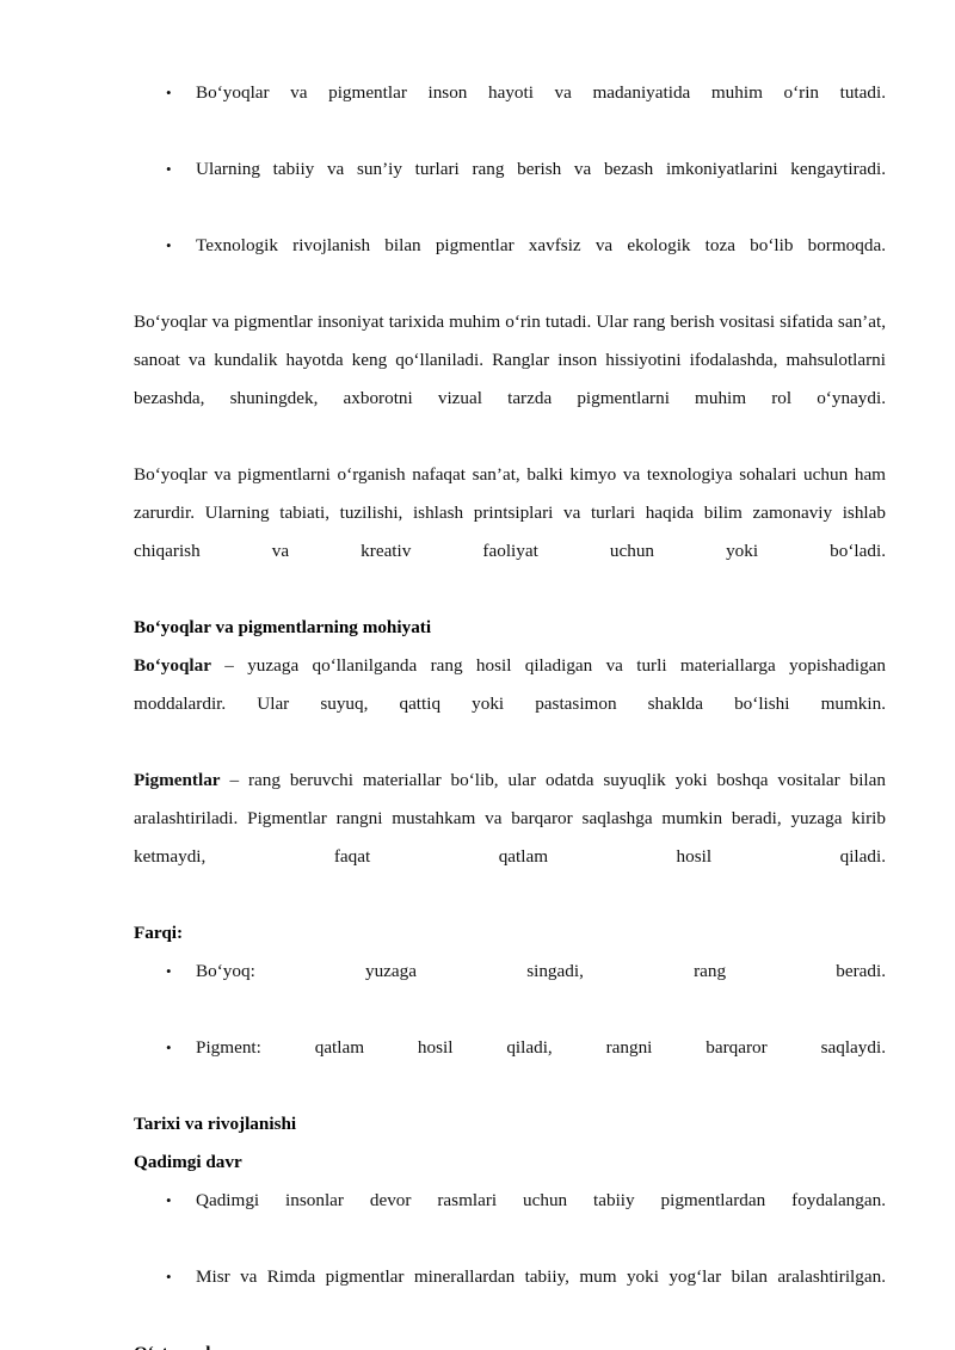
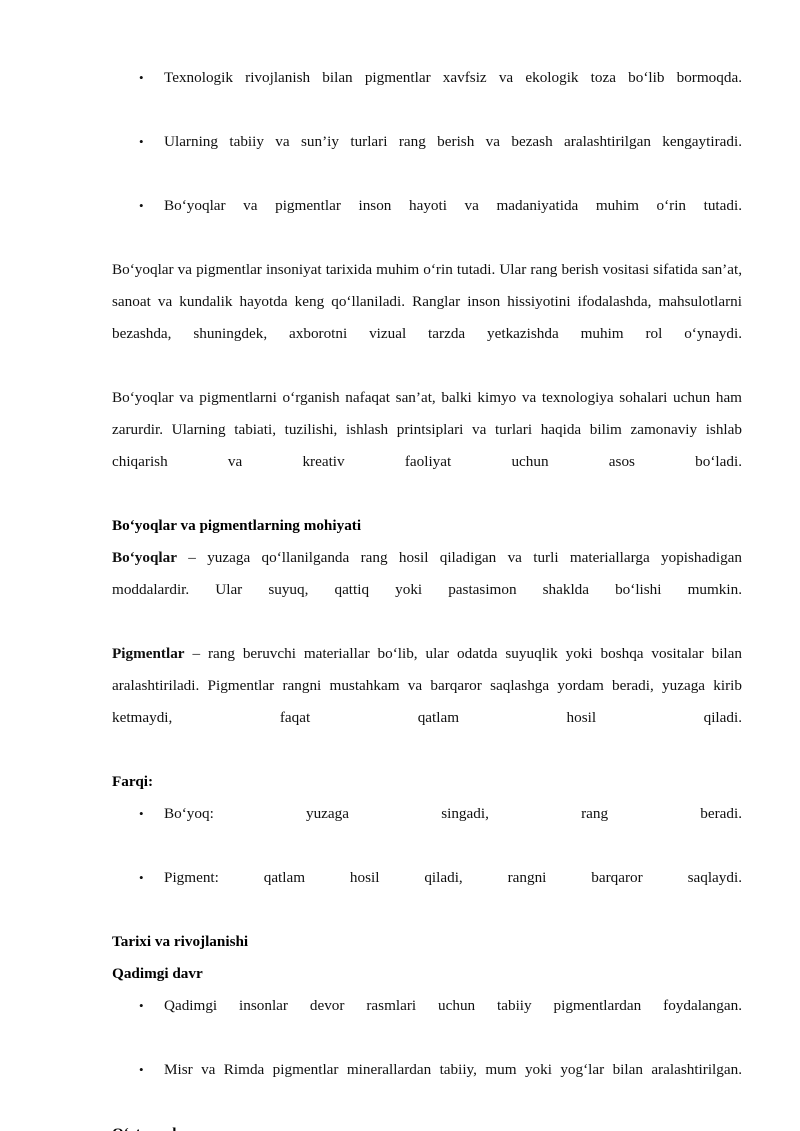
  •
- Boʻyoqlar va pigmentlar inson hayoti va madaniyatida muhim oʻrin tutadi.
+ Texnologik rivojlanish bilan pigmentlar xavfsiz va ekologik toza boʻlib bormoqda.
  •
- Ularning tabiiy va sun’iy turlari rang berish va bezash imkoniyatlarini kengaytiradi.
+ Ularning tabiiy va sun’iy turlari rang berish va bezash aralashtirilgan kengaytiradi.
  •
- Texnologik rivojlanish bilan pigmentlar xavfsiz va ekologik toza boʻlib bormoqda.
+ Boʻyoqlar va pigmentlar inson hayoti va madaniyatida muhim oʻrin tutadi.
- Boʻyoqlar va pigmentlar insoniyat tarixida muhim oʻrin tutadi. Ular rang berish vositasi sifatida san’at, sanoat va kundalik hayotda keng qoʻllaniladi. Ranglar inson hissiyotini ifodalashda, mahsulotlarni bezashda, shuningdek, axborotni vizual tarzda pigmentlarni muhim rol oʻynaydi.
+ Boʻyoqlar va pigmentlar insoniyat tarixida muhim oʻrin tutadi. Ular rang berish vositasi sifatida san’at, sanoat va kundalik hayotda keng qoʻllaniladi. Ranglar inson hissiyotini ifodalashda, mahsulotlarni bezashda, shuningdek, axborotni vizual tarzda yetkazishda muhim rol oʻynaydi.
- Boʻyoqlar va pigmentlarni oʻrganish nafaqat san’at, balki kimyo va texnologiya sohalari uchun ham zarurdir. Ularning tabiati, tuzilishi, ishlash printsiplari va turlari haqida bilim zamonaviy ishlab chiqarish va kreativ faoliyat uchun yoki boʻladi.
+ Boʻyoqlar va pigmentlarni oʻrganish nafaqat san’at, balki kimyo va texnologiya sohalari uchun ham zarurdir. Ularning tabiati, tuzilishi, ishlash printsiplari va turlari haqida bilim zamonaviy ishlab chiqarish va kreativ faoliyat uchun asos boʻladi.
  Boʻyoqlar va pigmentlarning mohiyati
  Boʻyoqlar – yuzaga qoʻllanilganda rang hosil qiladigan va turli materiallarga yopishadigan moddalardir. Ular suyuq, qattiq yoki pastasimon shaklda boʻlishi mumkin.
- Pigmentlar – rang beruvchi materiallar boʻlib, ular odatda suyuqlik yoki boshqa vositalar bilan aralashtiriladi. Pigmentlar rangni mustahkam va barqaror saqlashga mumkin beradi, yuzaga kirib ketmaydi, faqat qatlam hosil qiladi.
+ Pigmentlar – rang beruvchi materiallar boʻlib, ular odatda suyuqlik yoki boshqa vositalar bilan aralashtiriladi. Pigmentlar rangni mustahkam va barqaror saqlashga yordam beradi, yuzaga kirib ketmaydi, faqat qatlam hosil qiladi.
  Farqi:
  •
  Boʻyoq: yuzaga singadi, rang beradi.
  •
  Pigment: qatlam hosil qiladi, rangni barqaror saqlaydi.
  Tarixi va rivojlanishi
  Qadimgi davr
  •
  Qadimgi insonlar devor rasmlari uchun tabiiy pigmentlardan foydalangan.
  •
  Misr va Rimda pigmentlar minerallardan tabiiy, mum yoki yogʻlar bilan aralashtirilgan.
